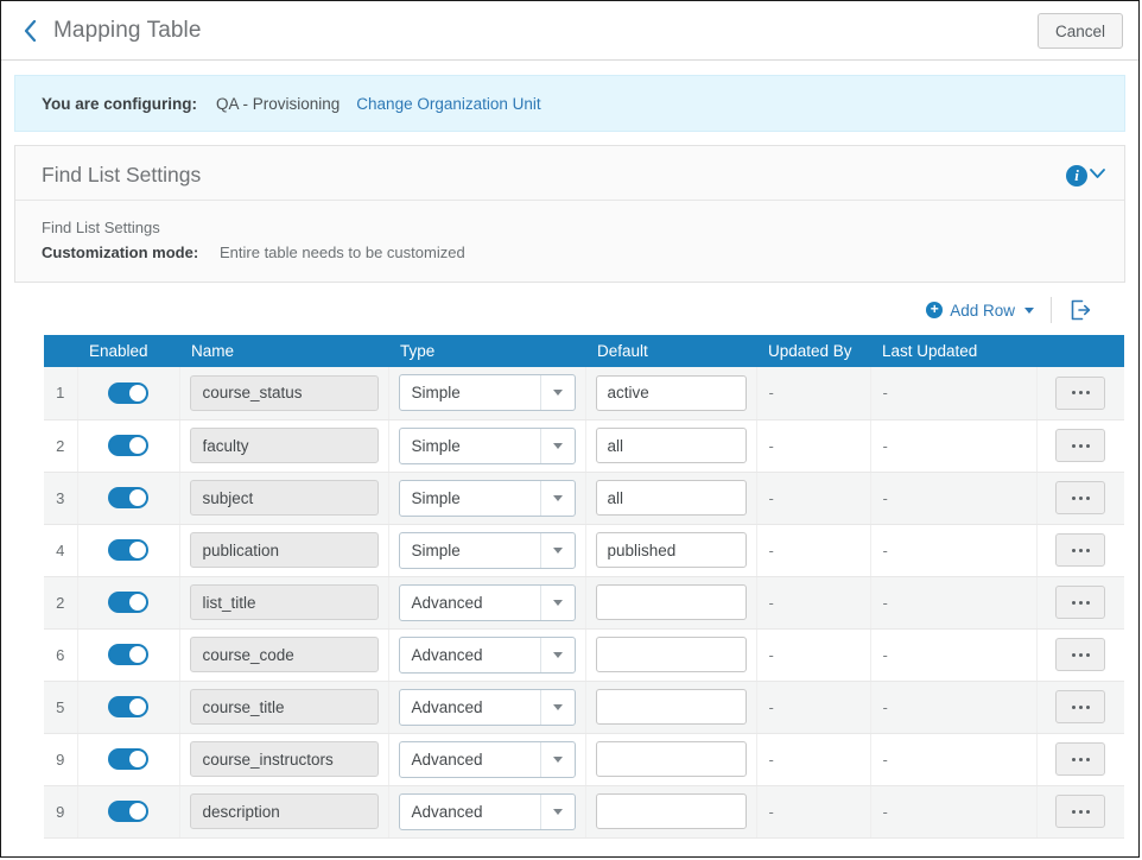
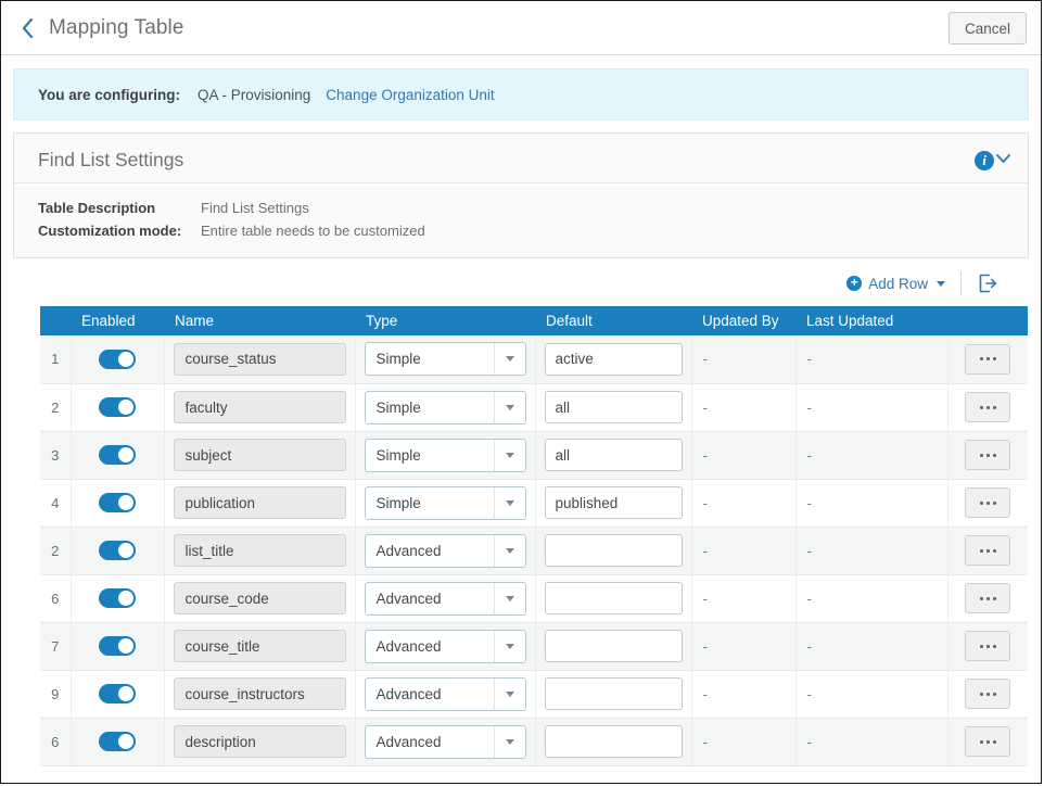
  Mapping Table
  Cancel
  You are configuring:
  QA - Provisioning
  Change Organization Unit
  Find List Settings
  i
+ Table Description
  Find List Settings
  Customization mode:
  Entire table needs to be customized
  +
  Add Row
  	Enabled	Name	Type	Default	Updated By	Last Updated
  1		course_status	Simple	active	-	-
  2		faculty	Simple	all	-	-
  3		subject	Simple	all	-	-
  4		publication	Simple	published	-	-
  2		list_title	Advanced		-	-
  6		course_code	Advanced		-	-
- 5		course_title	Advanced		-	-
+ 7		course_title	Advanced		-	-
  9		course_instructors	Advanced		-	-
- 9		description	Advanced		-	-
+ 6		description	Advanced		-	-
